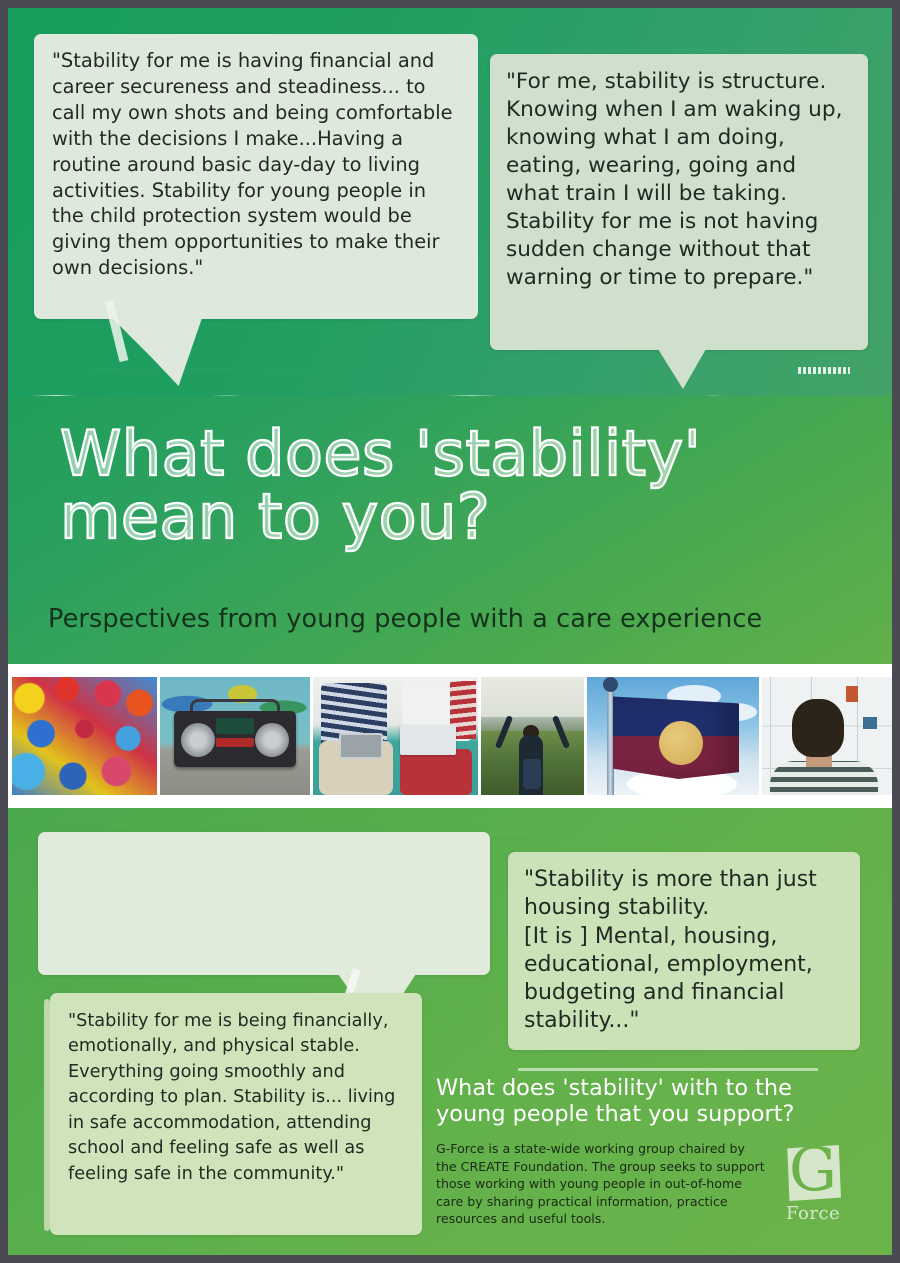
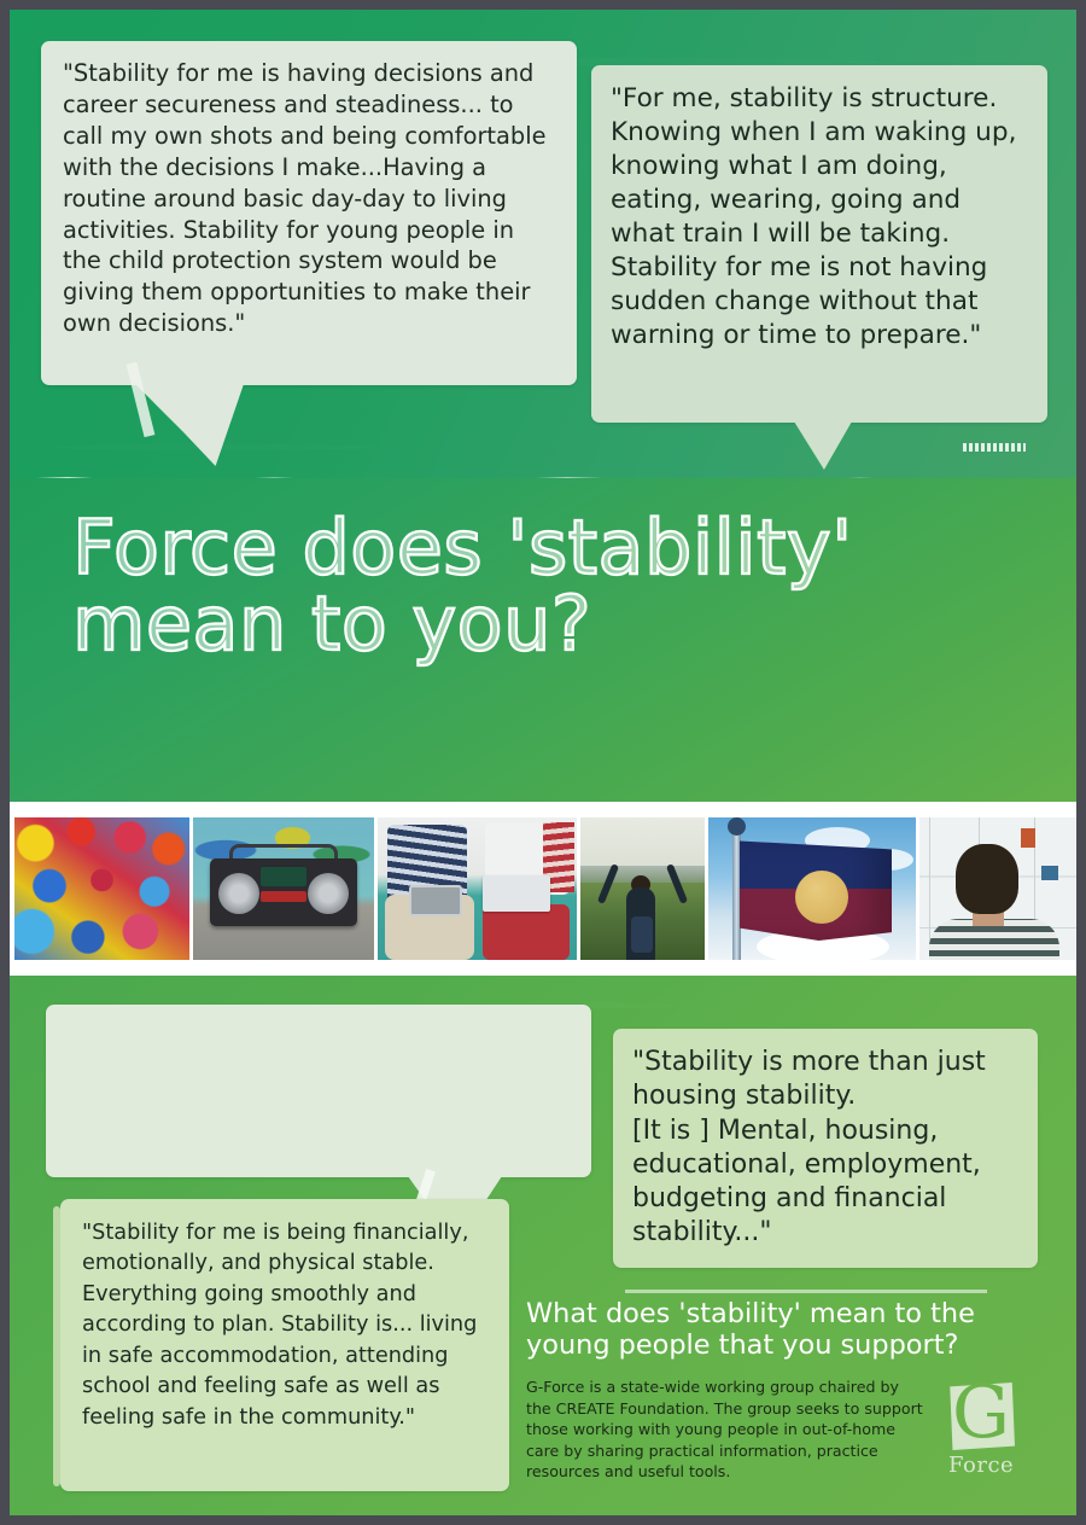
- "Stability for me is having financial and career secureness and steadiness... to call my own shots and being comfortable with the decisions I make...Having a routine around basic day-day to living activities. Stability for young people in the child protection system would be giving them opportunities to make their own decisions."
+ "Stability for me is having decisions and career secureness and steadiness... to call my own shots and being comfortable with the decisions I make...Having a routine around basic day-day to living activities. Stability for young people in the child protection system would be giving them opportunities to make their own decisions."
  "For me, stability is structure. Knowing when I am waking up, knowing what I am doing, eating, wearing, going and what train I will be taking. Stability for me is not having sudden change without that warning or time to prepare."
- What does 'stability' mean to you?
+ Force does 'stability' mean to you?
- Perspectives from young people with a care experience
  "Stability is more than just housing stability.
  [It is ] Mental, housing, educational, employment, budgeting and financial stability..."
  "Stability for me is being financially, emotionally, and physical stable. Everything going smoothly and according to plan. Stability is... living in safe accommodation, attending school and feeling safe as well as feeling safe in the community."
- What does 'stability' with to the young people that you support?
+ What does 'stability' mean to the young people that you support?
  G-Force is a state-wide working group chaired by the CREATE Foundation. The group seeks to support those working with young people in out-of-home care by sharing practical information, practice resources and useful tools.
  G
  Force
